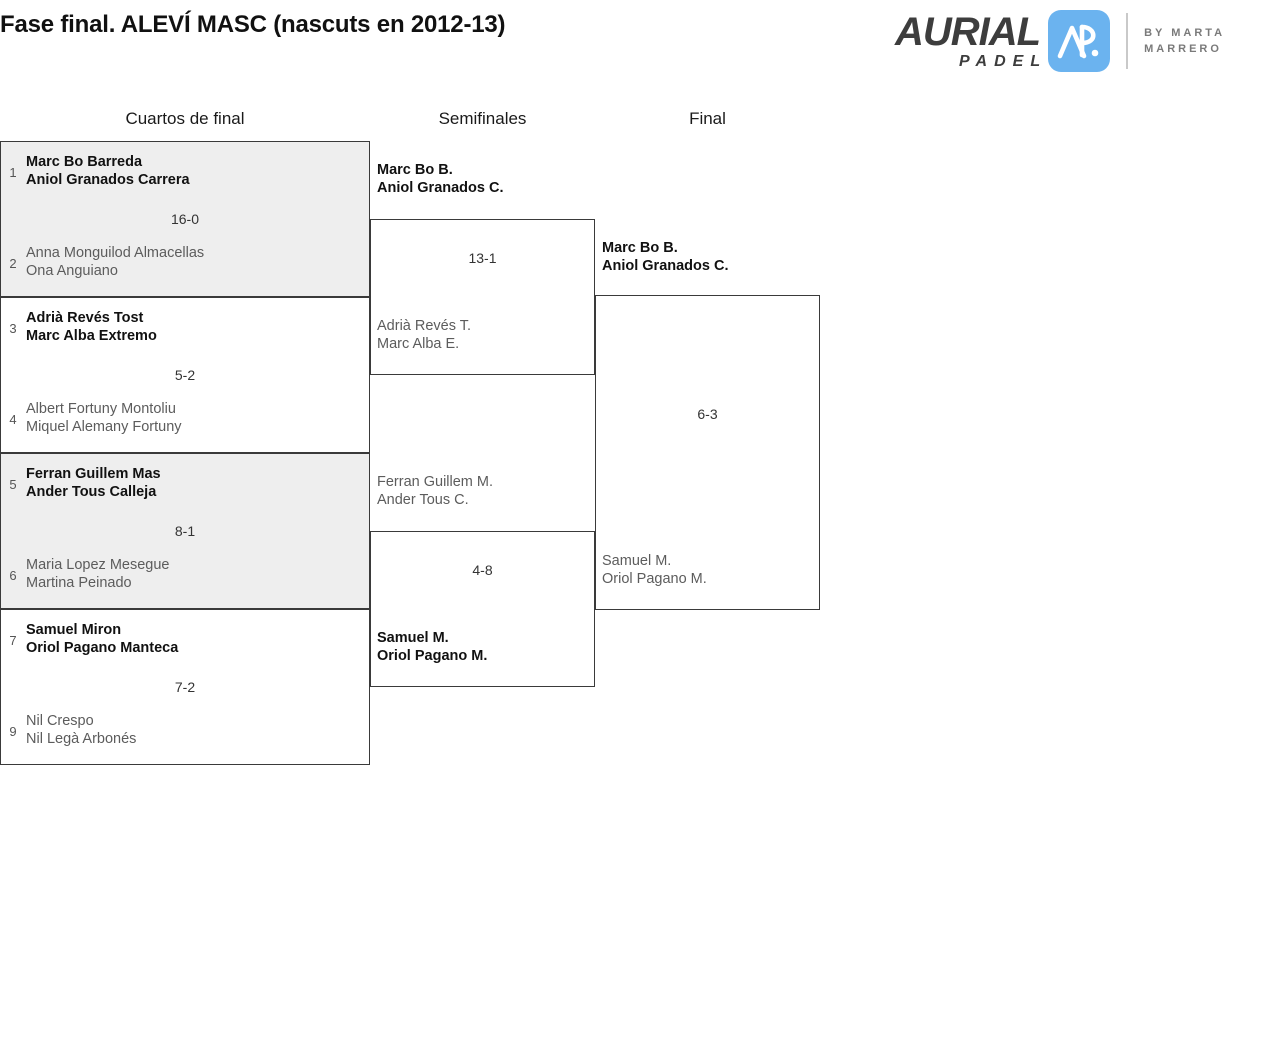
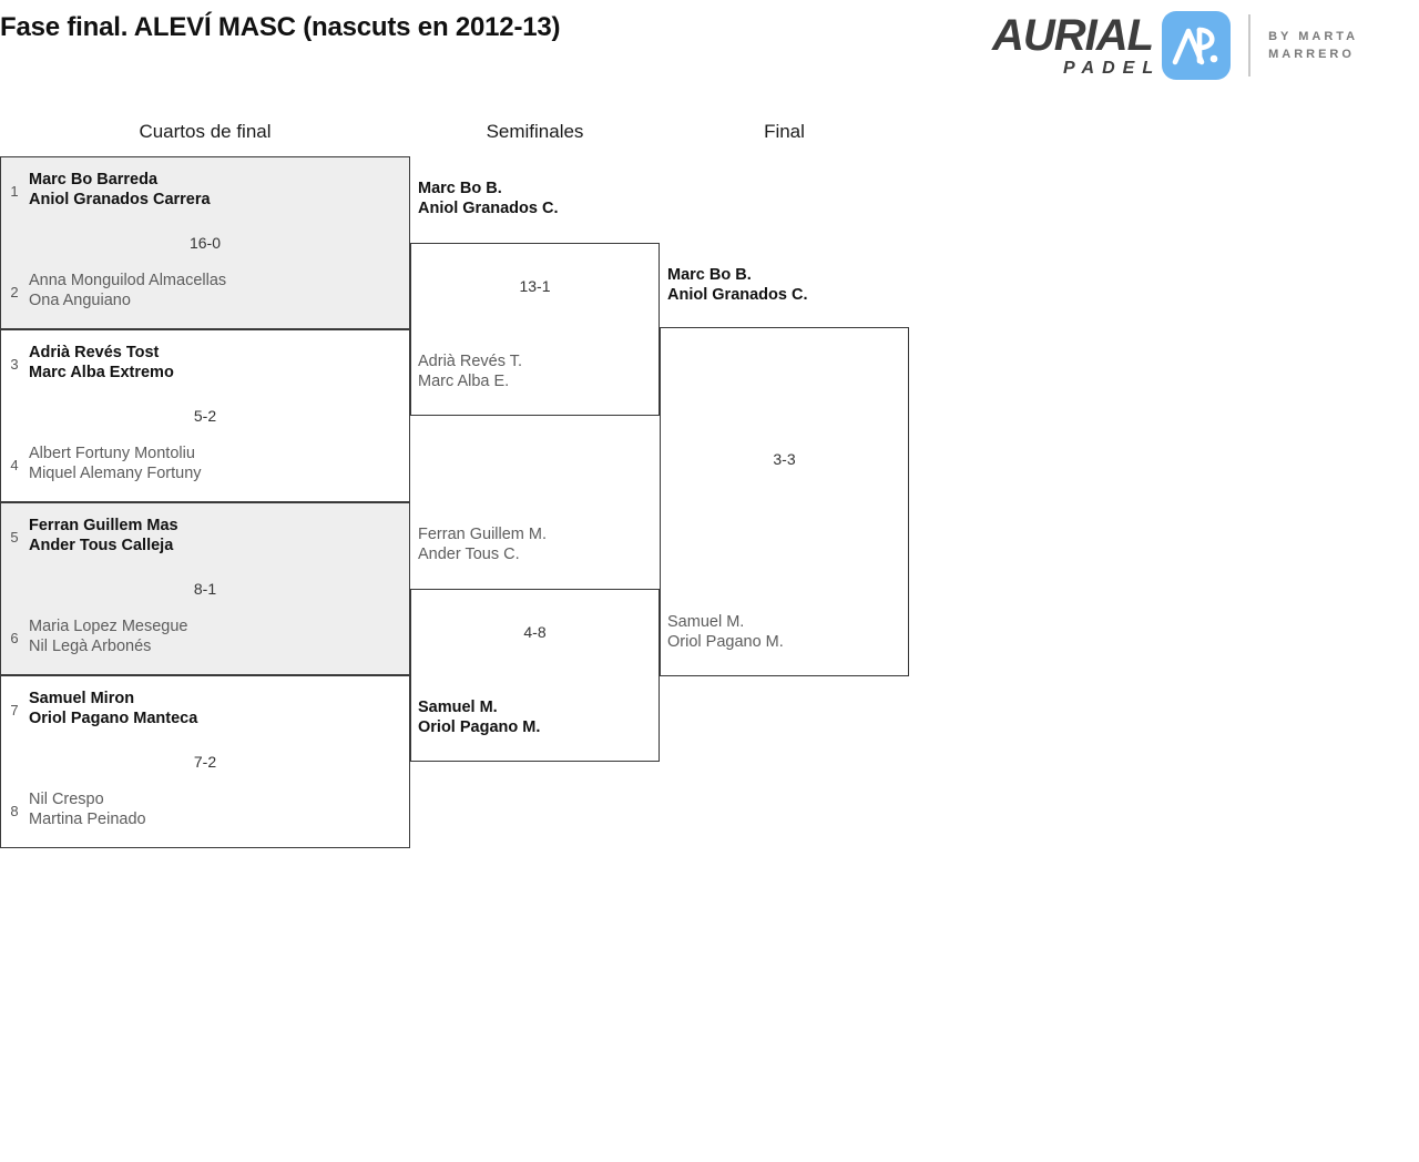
  Fase final. ALEVÍ MASC (nascuts en 2012-13)
  AURIAL
  PADEL
  BY MARTA
  MARRERO
  Cuartos de final
  Semifinales
  Final
  1
  Marc Bo Barreda
  Aniol Granados Carrera
  2
  Anna Monguilod Almacellas
  Ona Anguiano
  16-0
  3
  Adrià Revés Tost
  Marc Alba Extremo
  4
  Albert Fortuny Montoliu
  Miquel Alemany Fortuny
  5-2
  5
  Ferran Guillem Mas
  Ander Tous Calleja
  6
  Maria Lopez Mesegue
- Martina Peinado
+ Nil Legà Arbonés
  8-1
  7
  Samuel Miron
  Oriol Pagano Manteca
- 9
+ 8
  Nil Crespo
- Nil Legà Arbonés
+ Martina Peinado
  7-2
  Marc Bo B.
  Aniol Granados C.
  Adrià Revés T.
  Marc Alba E.
  13-1
  Ferran Guillem M.
  Ander Tous C.
  Samuel M.
  Oriol Pagano M.
  4-8
  Marc Bo B.
  Aniol Granados C.
  Samuel M.
  Oriol Pagano M.
- 6-3
+ 3-3
